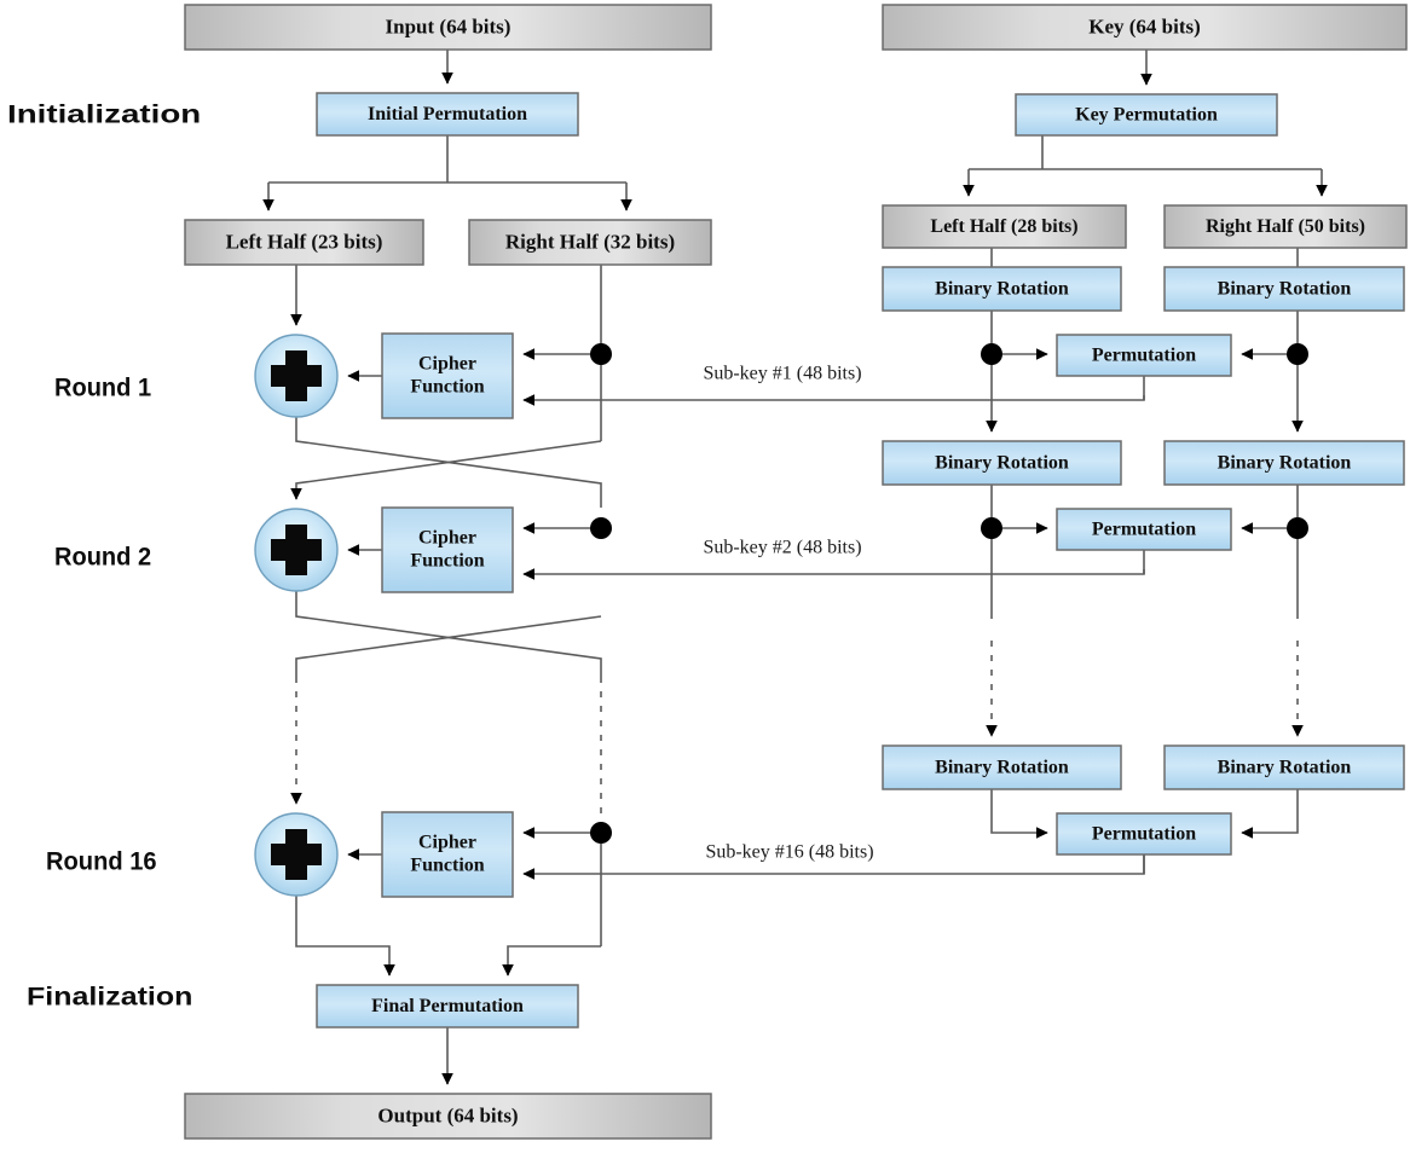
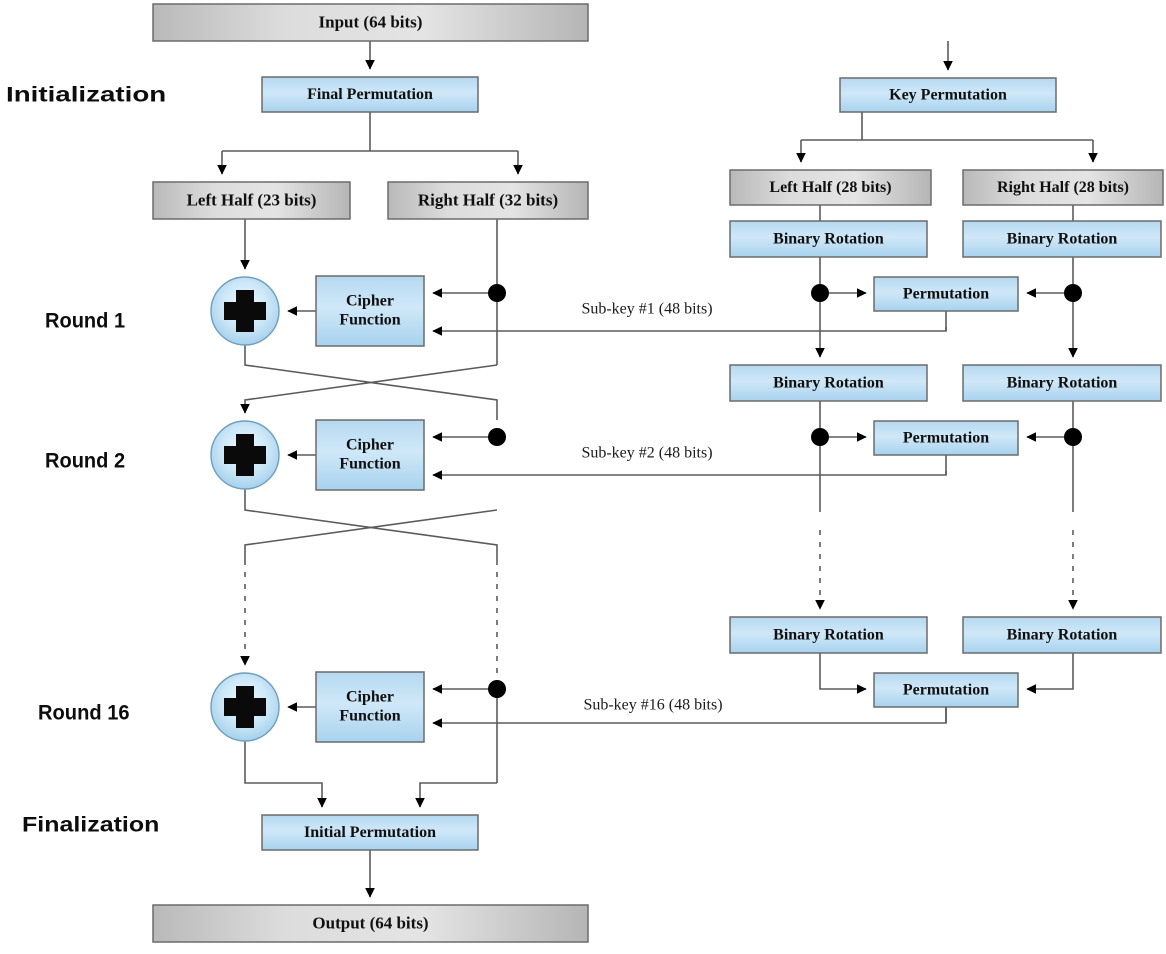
  Input (64 bits)
  Left Half (23 bits)
  Right Half (32 bits)
- Key (64 bits)
  Left Half (28 bits)
- Right Half (50 bits)
+ Right Half (28 bits)
  Output (64 bits)
- Initial Permutation
+ Final Permutation
  Key Permutation
- Final Permutation
+ Initial Permutation
  Cipher Function
  Cipher Function
  Cipher Function
  Binary Rotation
  Binary Rotation
  Binary Rotation
  Binary Rotation
  Binary Rotation
  Binary Rotation
  Permutation
  Permutation
  Permutation
  Sub-key #1 (48 bits)
  Sub-key #2 (48 bits)
  Sub-key #16 (48 bits)
  Initialization
  Round 1
  Round 2
  Round 16
  Finalization
